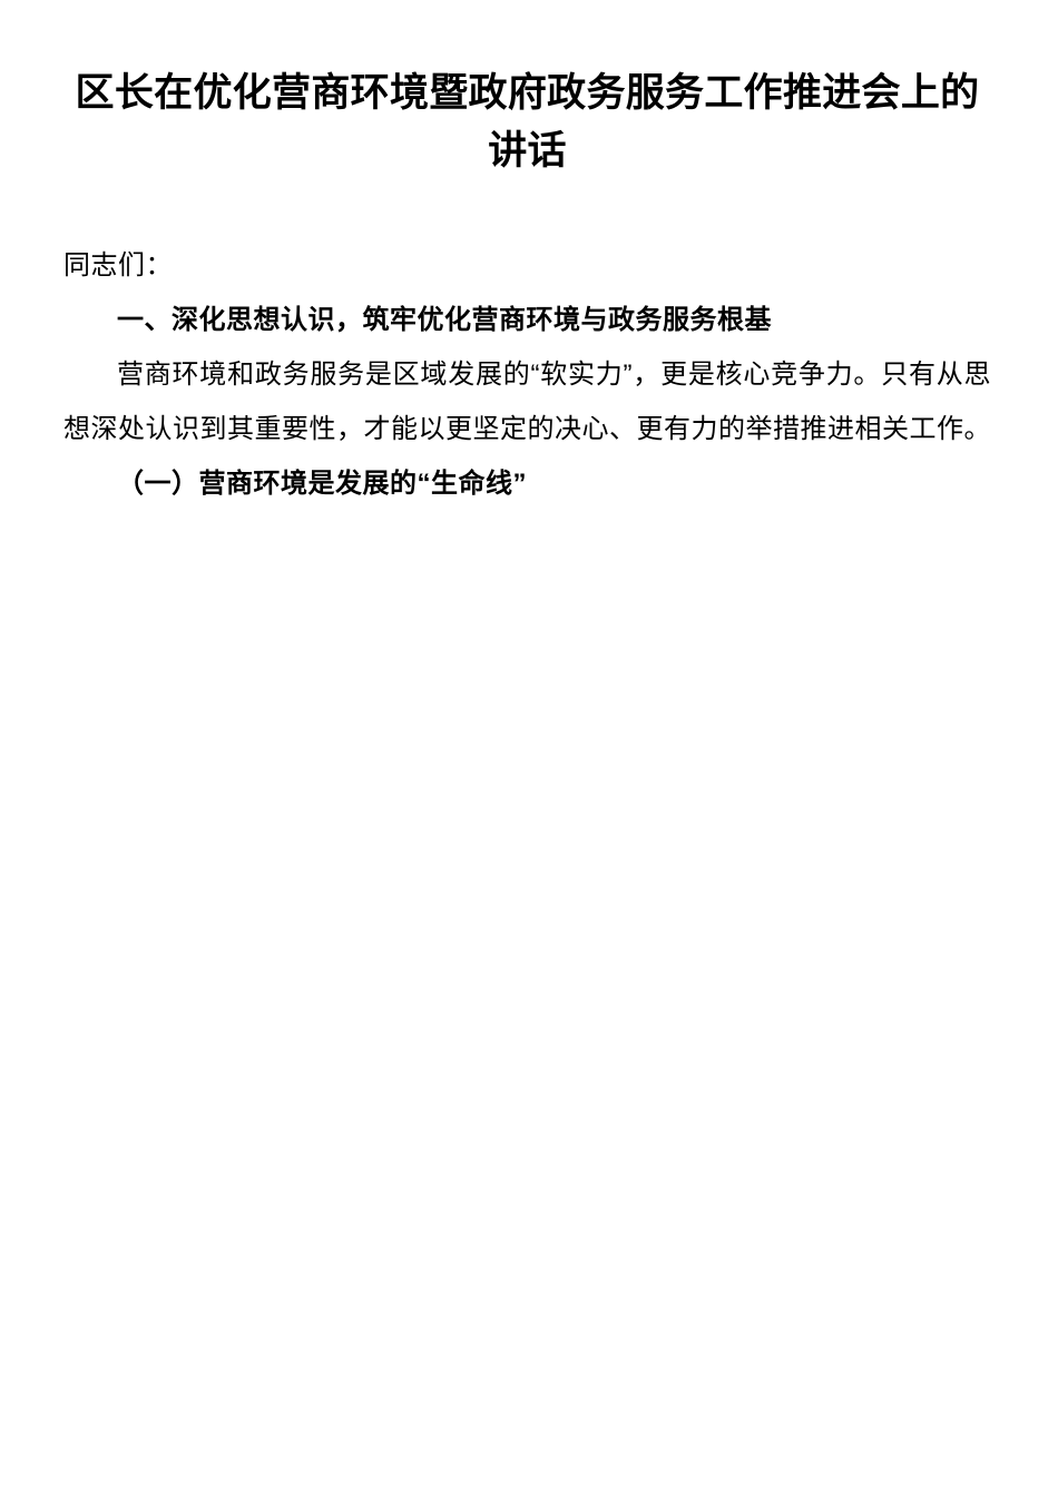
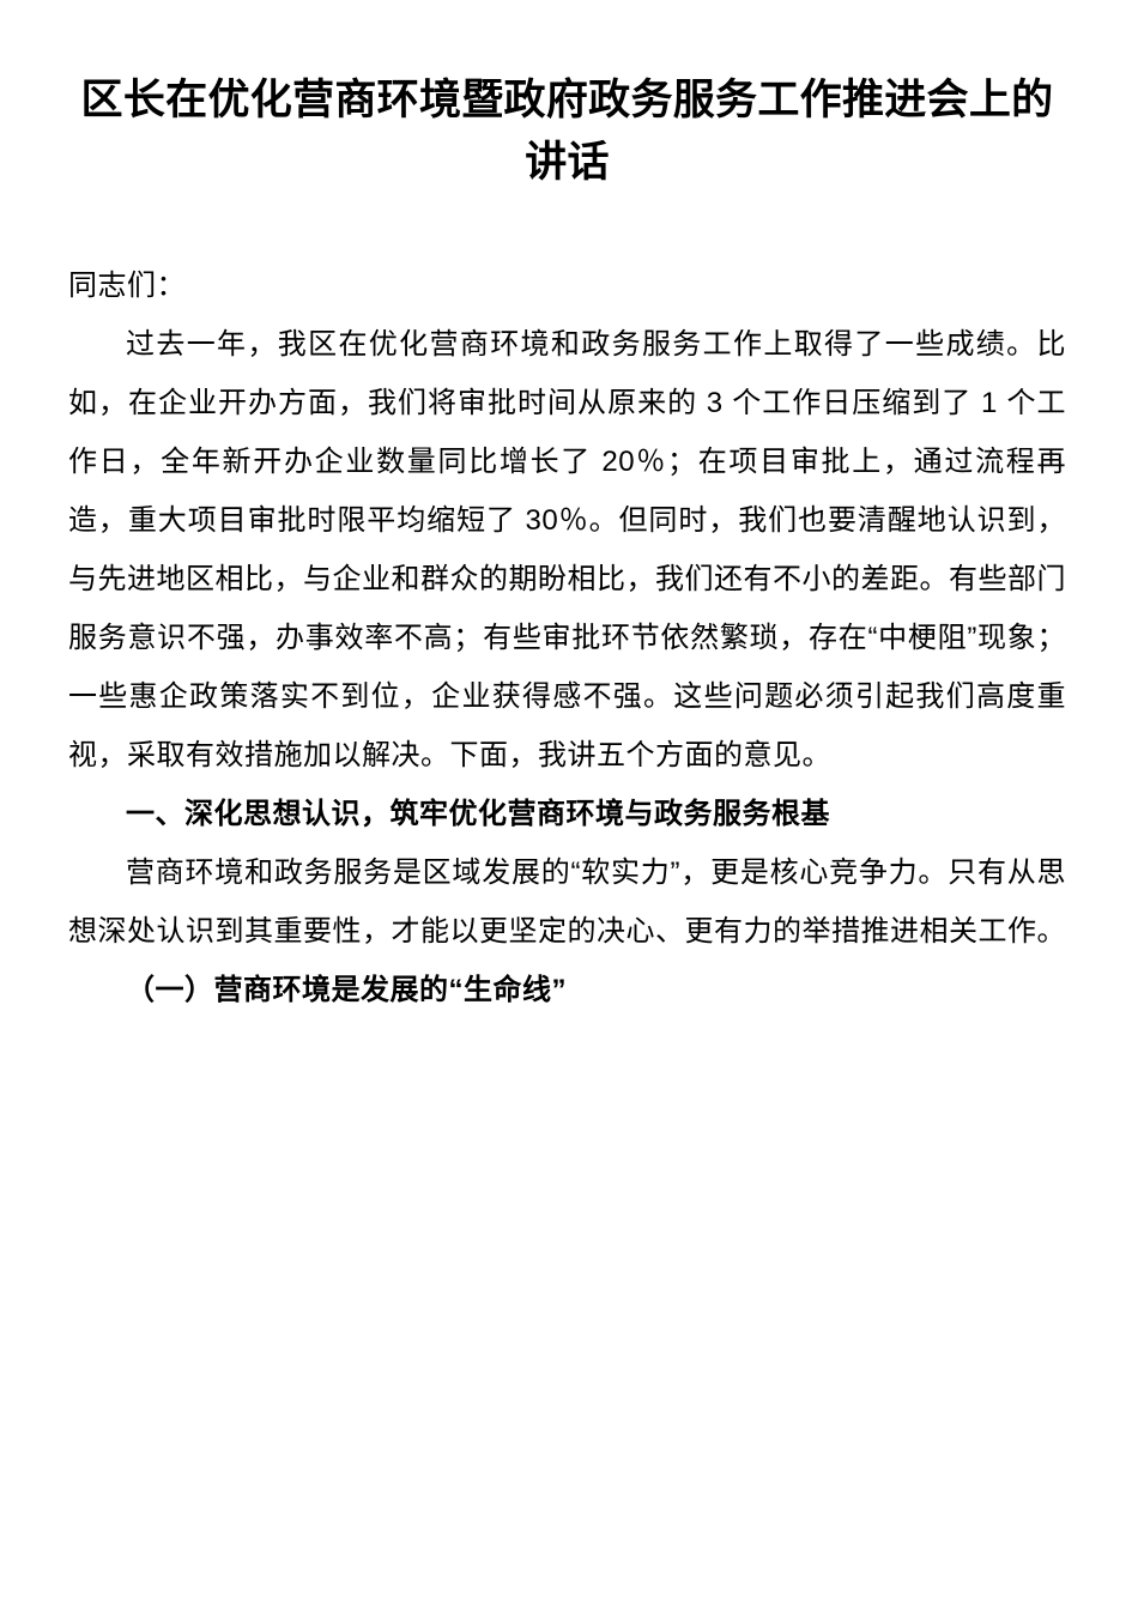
  区长在优化营商环境暨政府政务服务工作推进会上的讲话
  同志们：
+ 过去一年，我区在优化营商环境和政务服务工作上取得了一些成绩。比如，在企业开办方面，我们将审批时间从原来的 3 个工作日压缩到了 1 个工作日，全年新开办企业数量同比增长了 20％；在项目审批上，通过流程再造，重大项目审批时限平均缩短了 30％。但同时，我们也要清醒地认识到，与先进地区相比，与企业和群众的期盼相比，我们还有不小的差距。有些部门服务意识不强，办事效率不高；有些审批环节依然繁琐，存在“中梗阻”现象；一些惠企政策落实不到位，企业获得感不强。这些问题必须引起我们高度重视，采取有效措施加以解决。下面，我讲五个方面的意见。
  一、深化思想认识，筑牢优化营商环境与政务服务根基
  营商环境和政务服务是区域发展的“软实力”，更是核心竞争力。只有从思想深处认识到其重要性，才能以更坚定的决心、更有力的举措推进相关工作。
  （一）营商环境是发展的“生命线”
